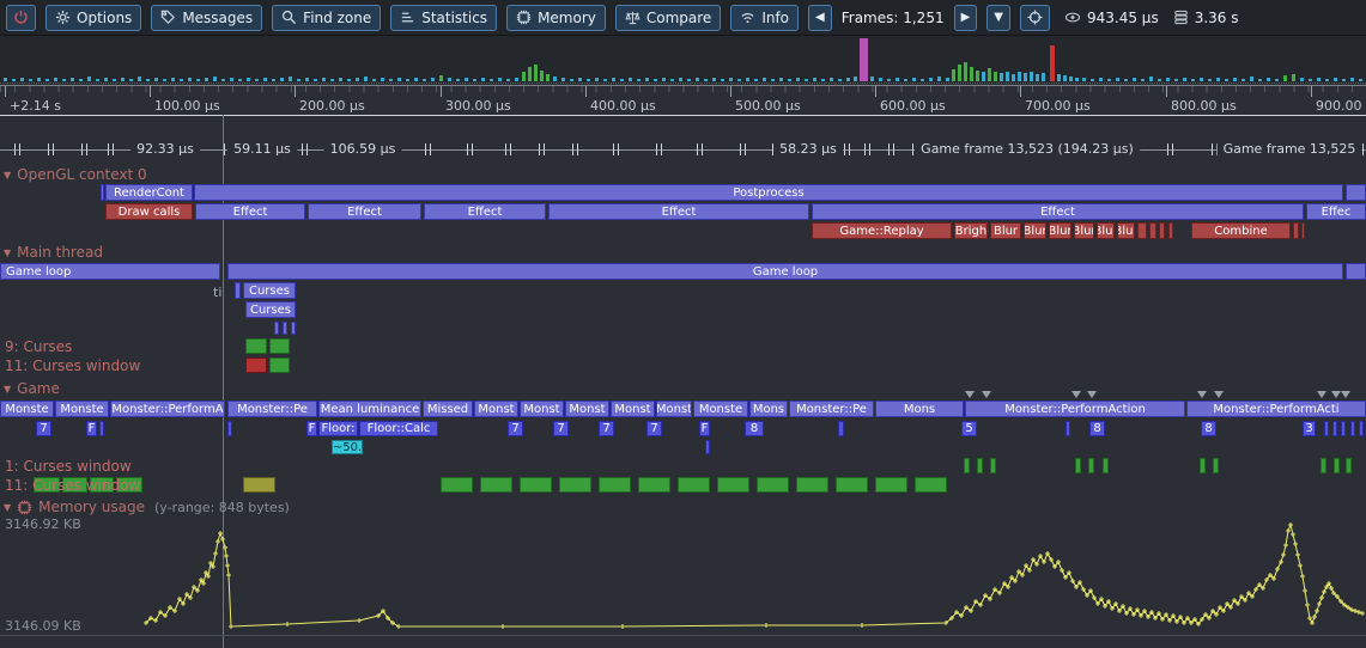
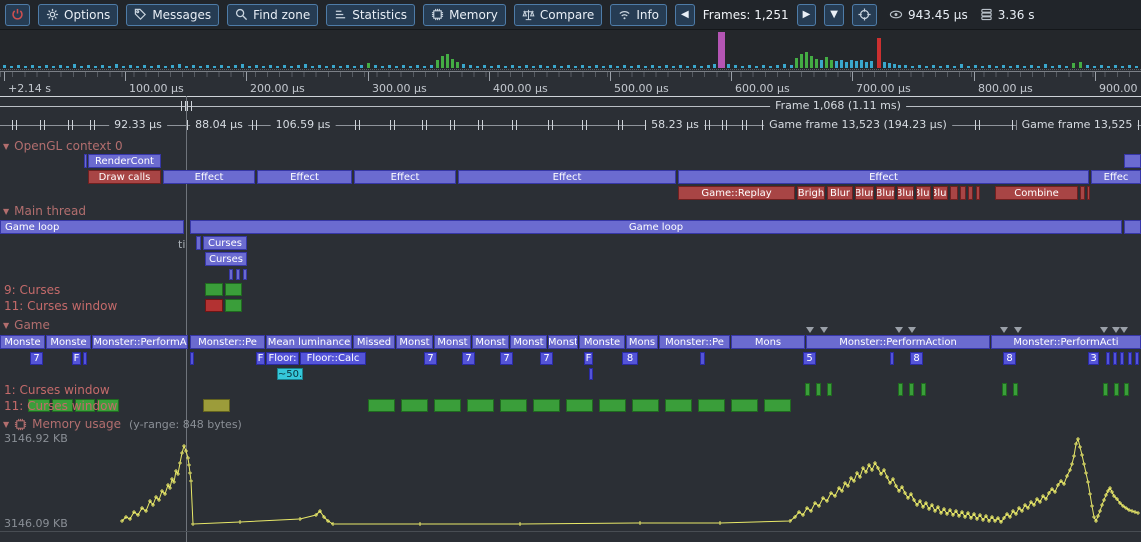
  Options
  Messages
  Find zone
  Statistics
  Memory
  Compare
  Info
  ◀
  Frames: 1,251
  ▶
  ▼
  943.45 μs
  3.36 s
  +2.14 s
  100.00 μs
  200.00 μs
  300.00 μs
  400.00 μs
  500.00 μs
  600.00 μs
  700.00 μs
  800.00 μs
  900.00
+ Frame 1,068 (1.11 ms)
  92.33 μs
- 59.11 μs
+ 88.04 μs
  106.59 μs
  58.23 μs
  Game frame 13,523 (194.23 μs)
  Game frame 13,525
  ▼
  OpenGL context 0
  ▼
  Main thread
  ▼
  Game
  ▼
  Memory usage
  (y-range: 848 bytes)
  9: Curses
  11: Curses window
  1: Curses window
  11: Curses window
  ti
  RenderCont
- Postprocess
  Draw calls
  Effect
  Effect
  Effect
  Effect
  Effect
  Effec
  Game::Replay
  Brigh
  Blur
  Blur
  Blur
  Blur
  Blu
  Blu
  Combine
  Game loop
  Game loop
  Curses
  Curses
  Monste
  Monste
  Monster::PerformA
  Monster::Pe
  Mean luminance
  Missed
  Monst
  Monst
  Monst
  Monst
  Monst
  Monste
  Mons
  Monster::Pe
  Mons
  Monster::PerformAction
  Monster::PerformActi
  7
  F
  F
  Floor:
  Floor::Calc
  7
  7
  7
  7
  F
  8
  5
  8
  8
  3
  ~50.
  3146.92 KB
  3146.09 KB
